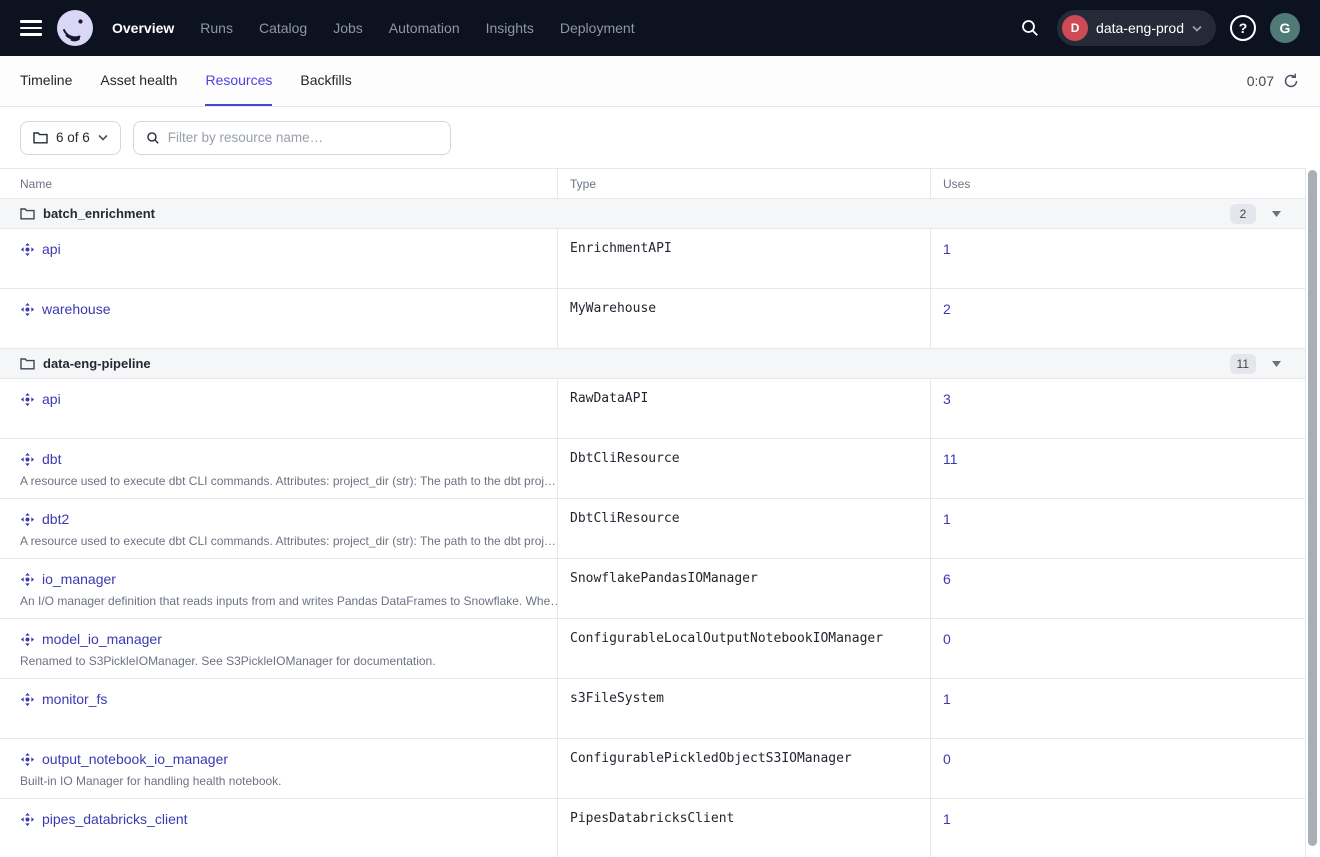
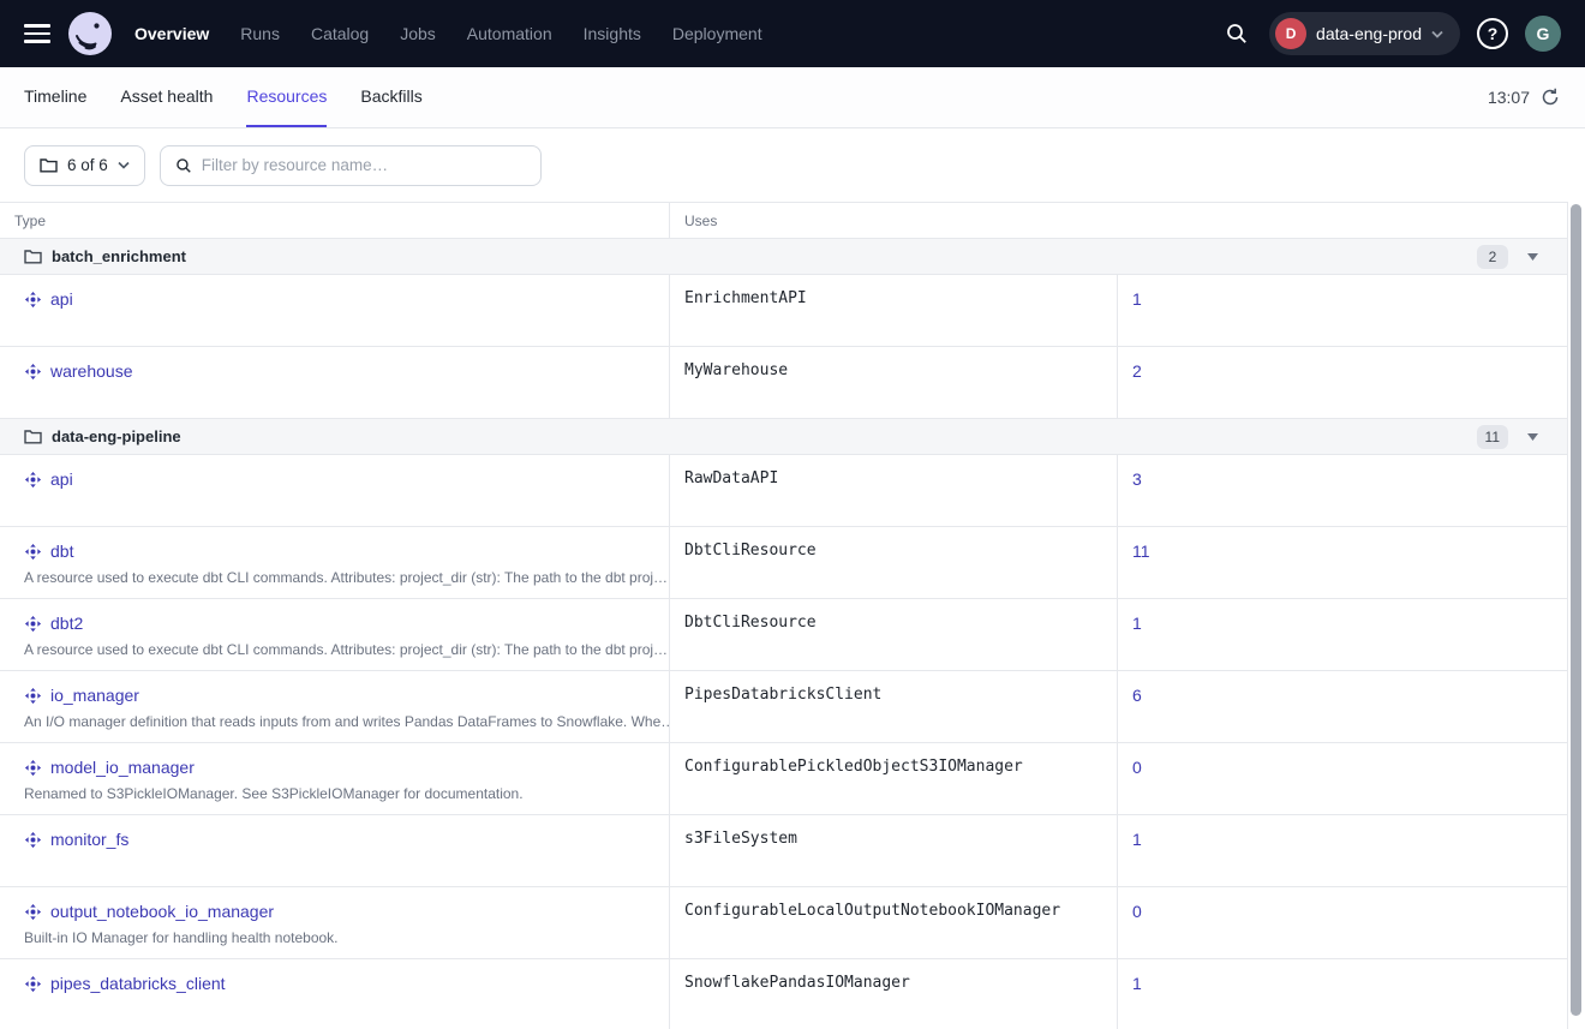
  Overview
  Runs
  Catalog
  Jobs
  Automation
  Insights
  Deployment
  D
  data-eng-prod
  ?
  G
  Timeline
  Asset health
  Resources
  Backfills
- 0:07
+ 13:07
  6 of 6
  Filter by resource name…
- Name
  Type
  Uses
  batch_enrichment
  2
  api
  EnrichmentAPI
  1
  warehouse
  MyWarehouse
  2
  data-eng-pipeline
  11
  api
  RawDataAPI
  3
  dbt
  A resource used to execute dbt CLI commands. Attributes: project_dir (str): The path to the dbt proj…
  DbtCliResource
  11
  dbt2
  A resource used to execute dbt CLI commands. Attributes: project_dir (str): The path to the dbt proj…
  DbtCliResource
  1
  io_manager
  An I/O manager definition that reads inputs from and writes Pandas DataFrames to Snowflake. Whe
- SnowflakePandasIOManager
+ PipesDatabricksClient
  6
  model_io_manager
  Renamed to S3PickleIOManager. See S3PickleIOManager for documentation.
- ConfigurableLocalOutputNotebookIOManager
+ ConfigurablePickledObjectS3IOManager
  0
  monitor_fs
  s3FileSystem
  1
  output_notebook_io_manager
  Built-in IO Manager for handling health notebook.
- ConfigurablePickledObjectS3IOManager
+ ConfigurableLocalOutputNotebookIOManager
  0
  pipes_databricks_client
- PipesDatabricksClient
+ SnowflakePandasIOManager
  1
